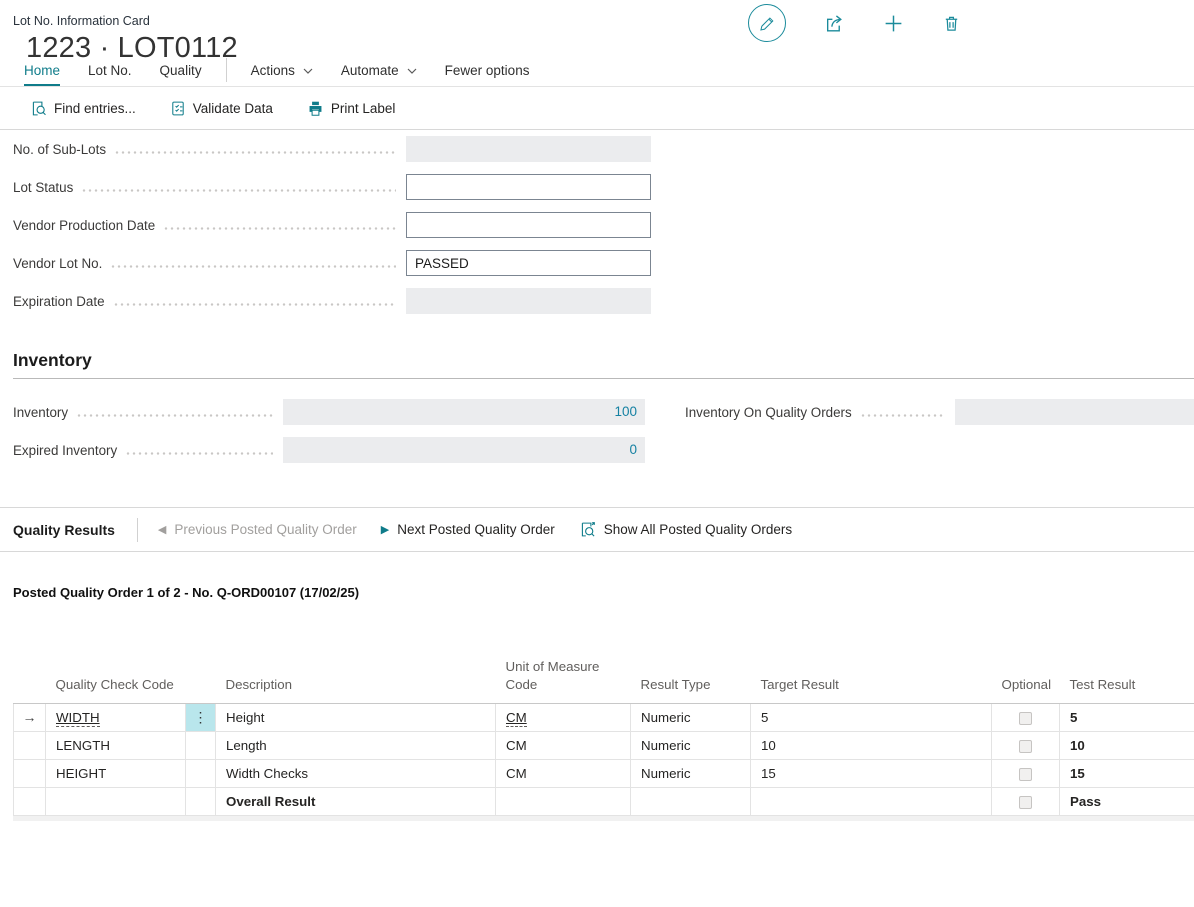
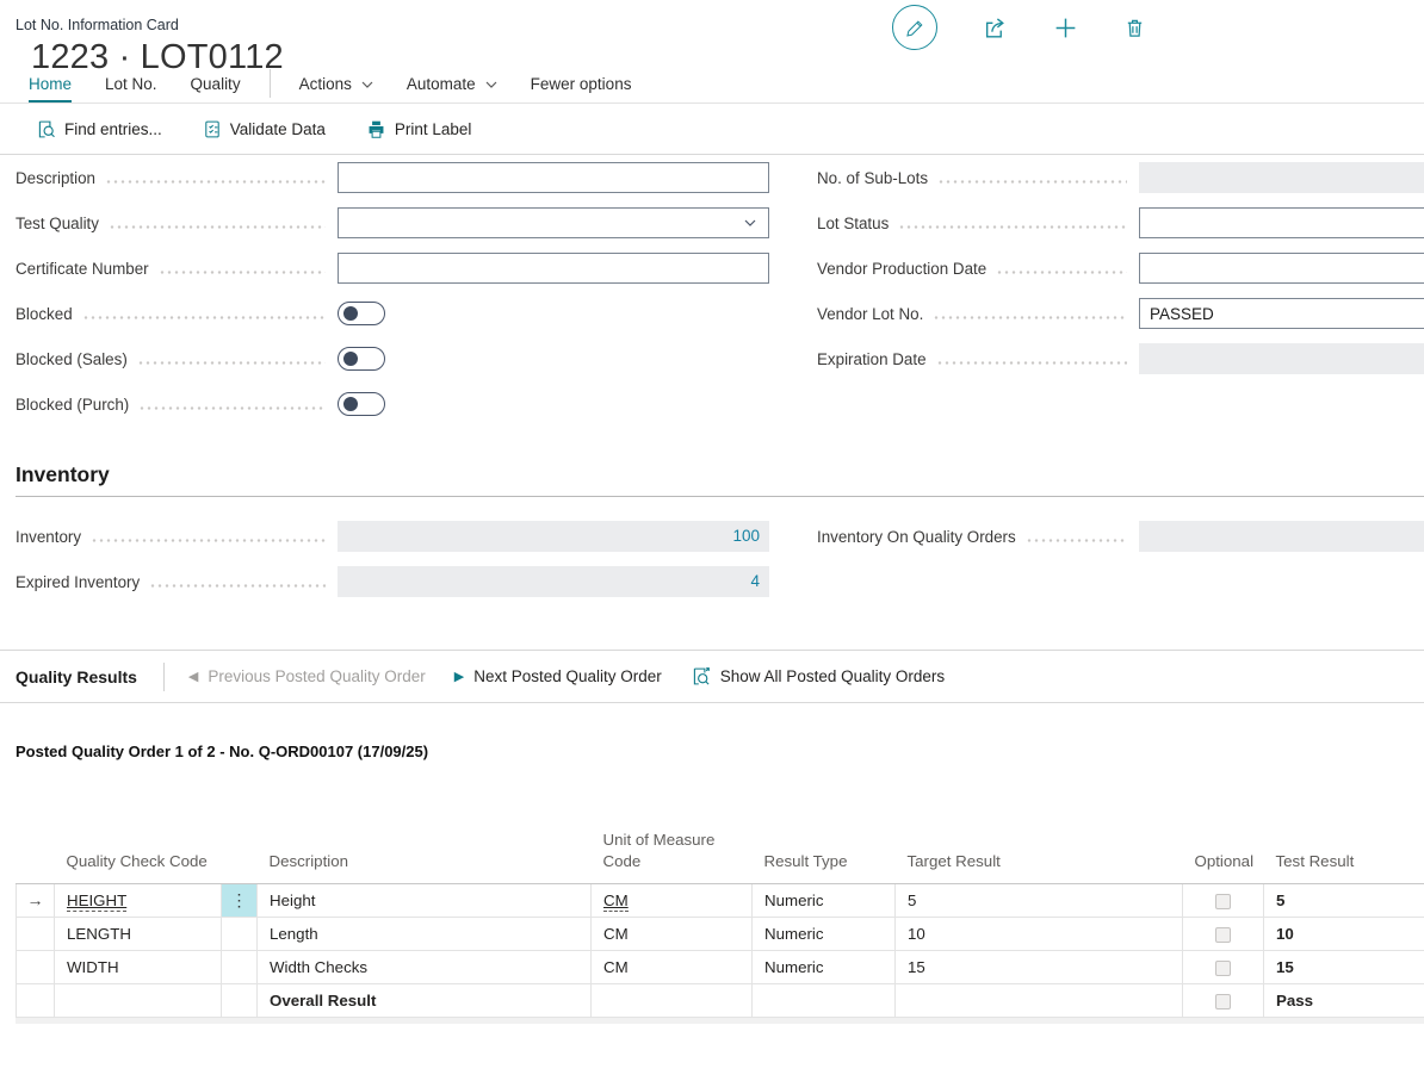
  Lot No. Information Card
  1223 · LOT0112
  Home
  Lot No.
  Quality
  Actions
  Automate
  Fewer options
  Find entries...
  Validate Data
  Print Label
+ Description
+ Test Quality
+ Certificate Number
+ Blocked
+ Blocked (Sales)
+ Blocked (Purch)
  No. of Sub-Lots
  Lot Status
  Vendor Production Date
  Vendor Lot No.
  PASSED
  Expiration Date
  Inventory
  Inventory
  100
  Expired Inventory
- 0
+ 4
  Inventory On Quality Orders
  Quality Results
  ◀
  Previous Posted Quality Order
  ▶
  Next Posted Quality Order
  Show All Posted Quality Orders
- Posted Quality Order 1 of 2 - No. Q-ORD00107 (17/02/25)
+ Posted Quality Order 1 of 2 - No. Q-ORD00107 (17/09/25)
  	Quality Check Code		Description	Unit of Measure Code	Result Type	Target Result	Optional	Test Result
- →	WIDTH	⋮	Height	CM	Numeric	5		5
+ →	HEIGHT	⋮	Height	CM	Numeric	5		5
  	LENGTH		Length	CM	Numeric	10		10
- 	HEIGHT		Width Checks	CM	Numeric	15		15
+ 	WIDTH		Width Checks	CM	Numeric	15		15
  			Overall Result					Pass
